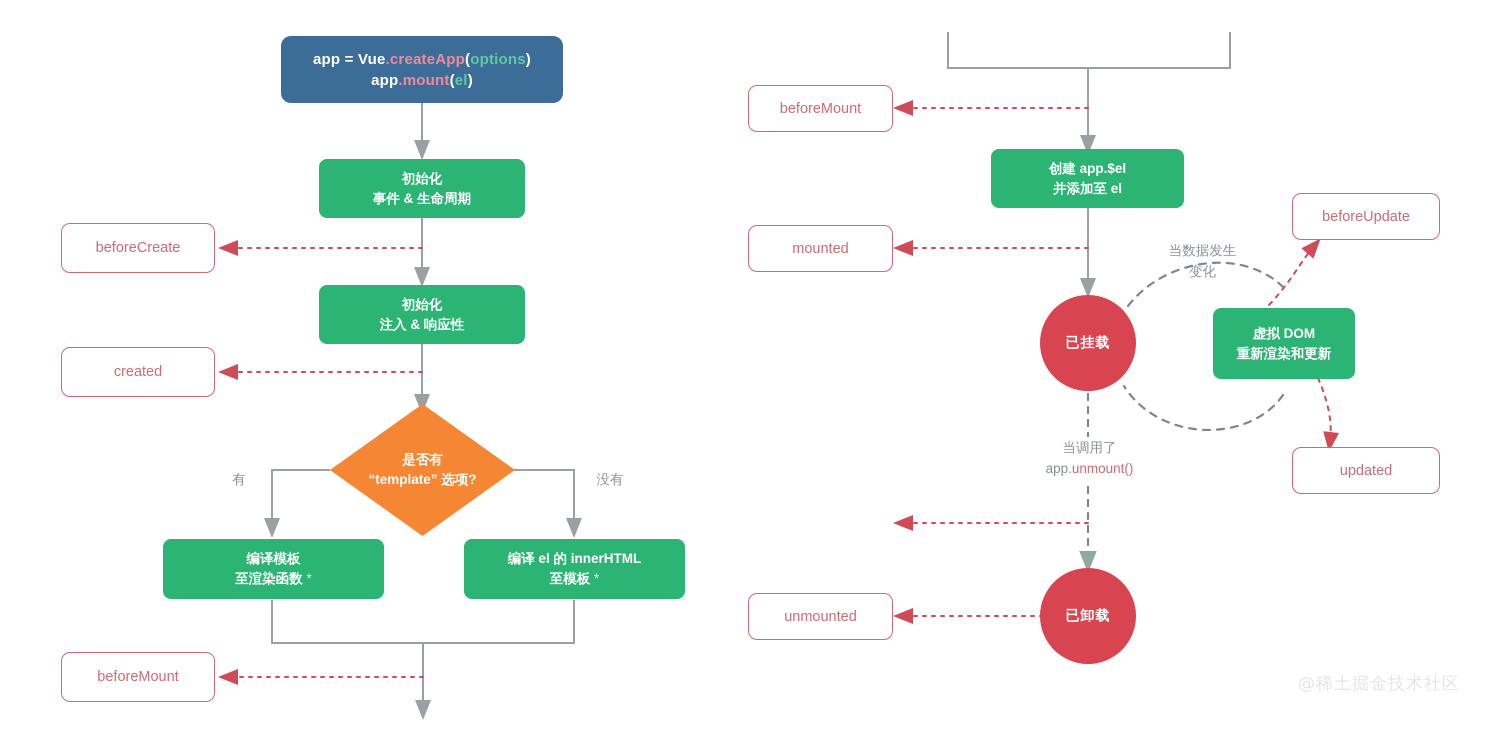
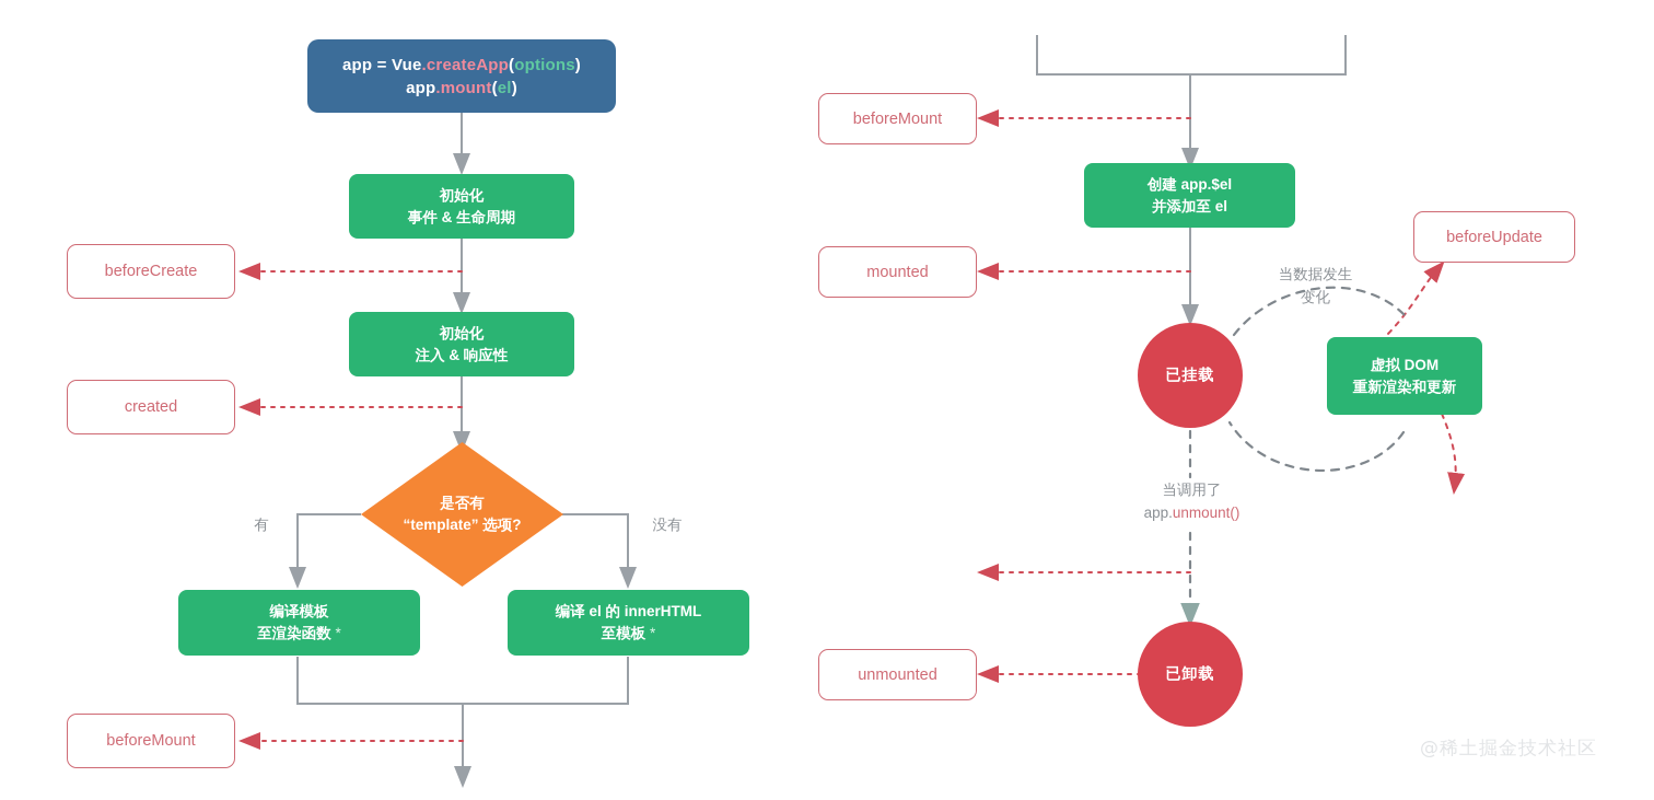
  app = Vue.createApp(options)
  app.mount(el)
  初始化
  事件 & 生命周期
  初始化
  注入 & 响应性
  是否有
  “template” 选项?
  有
  没有
  编译模板
  至渲染函数 *
  编译 el 的 innerHTML
  至模板 *
  beforeCreate
  created
  beforeMount
  beforeMount
  创建 app.$el
  并添加至 el
  mounted
  已挂载
  虚拟 DOM
  重新渲染和更新
  beforeUpdate
- updated
  当数据发生
  变化
  当调用了
  app.unmount()
  已卸载
  unmounted
  @稀土掘金技术社区
